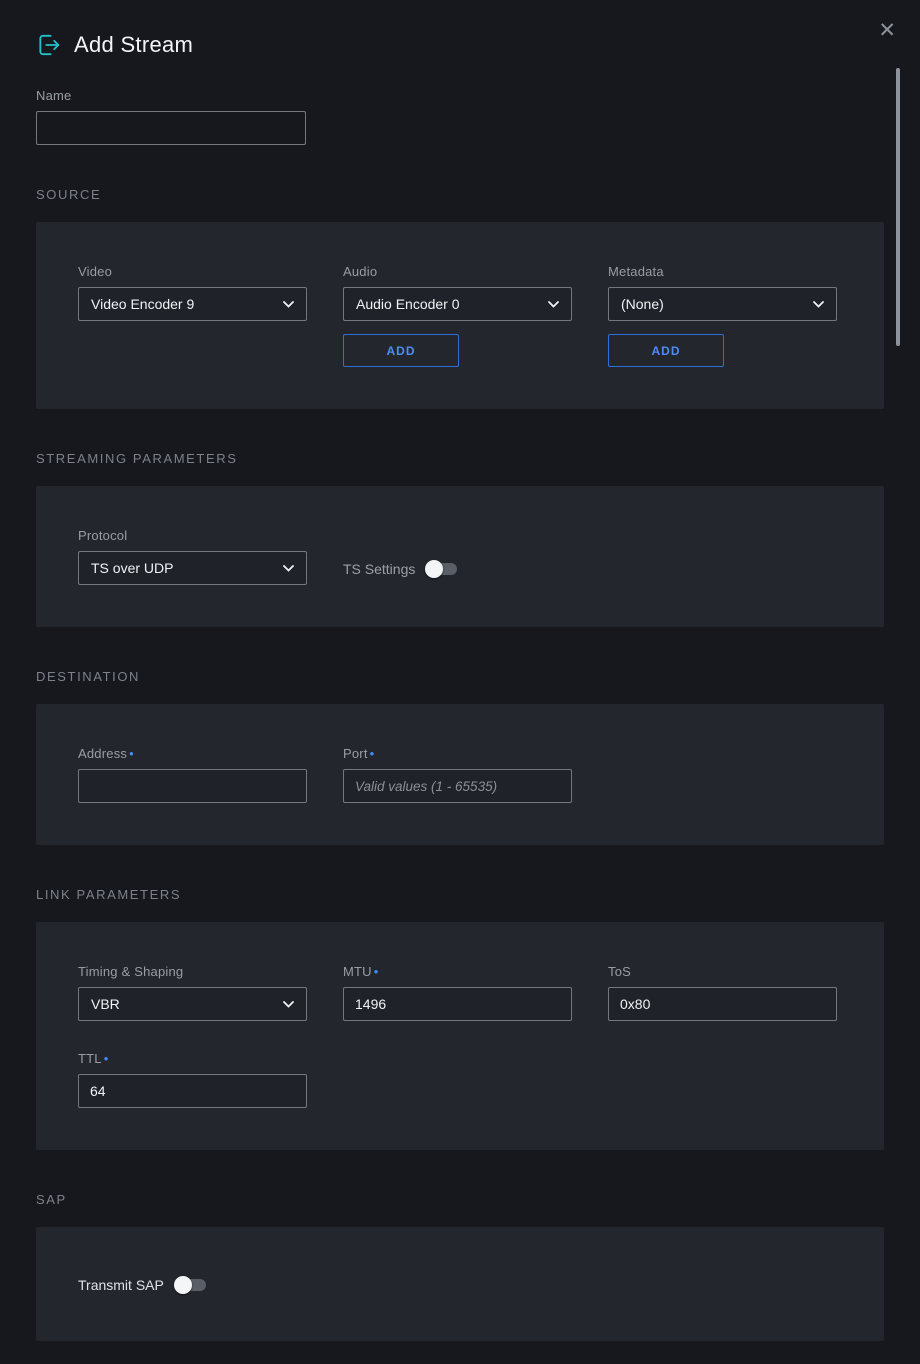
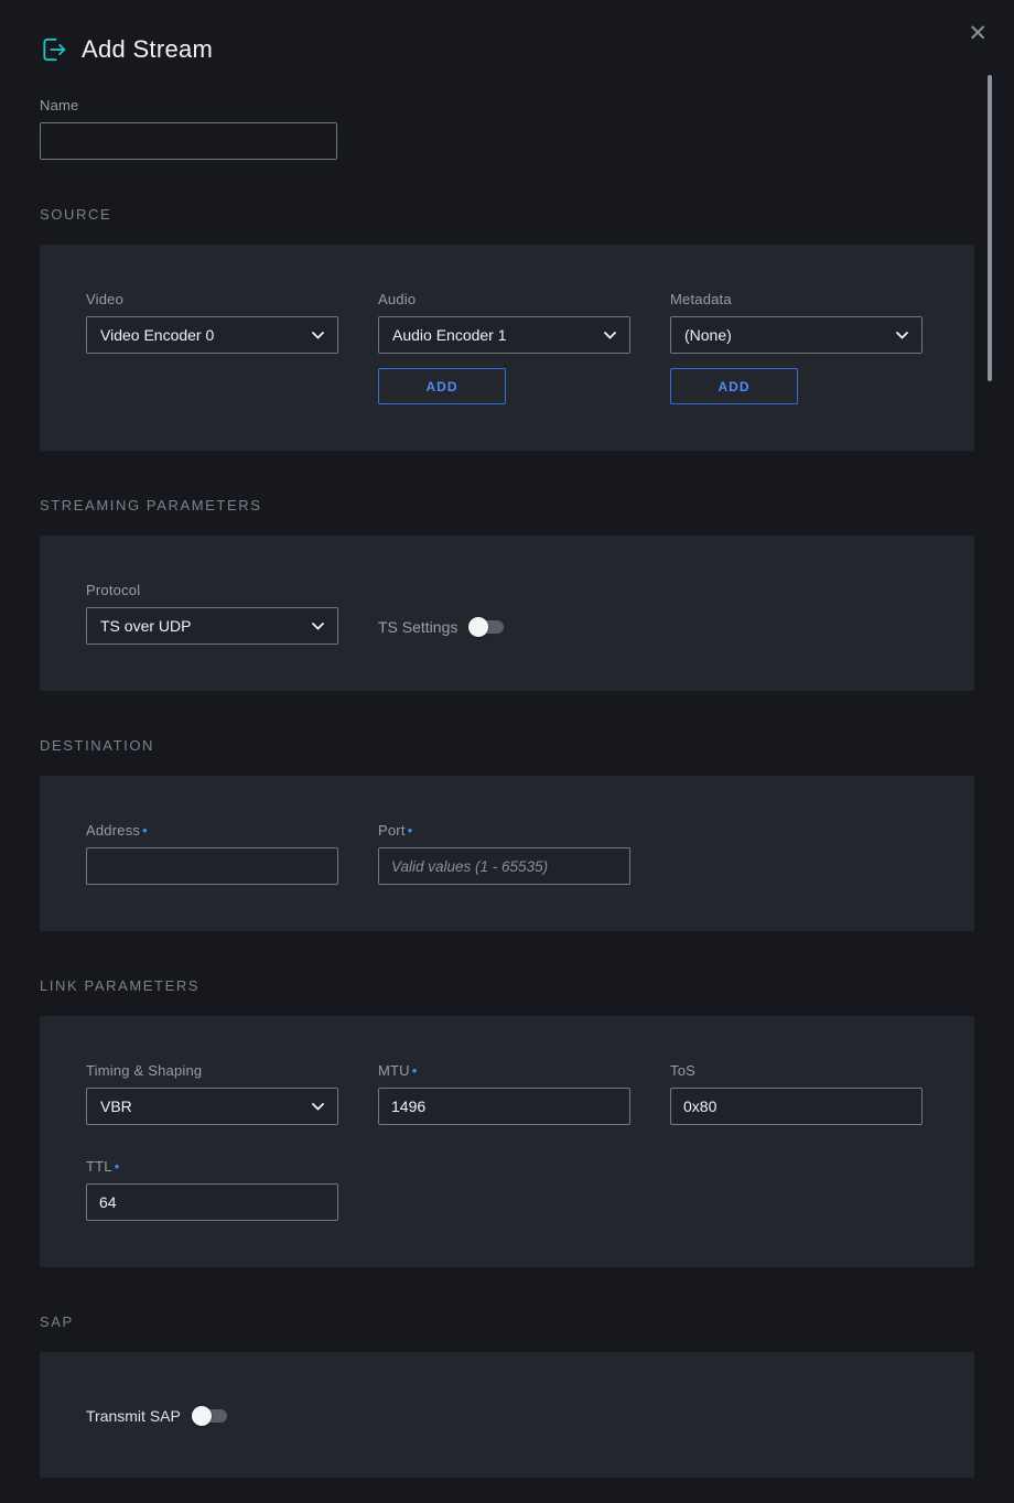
  Add Stream
  ✕
  Name
  SOURCE
  Video
- Video Encoder 9
+ Video Encoder 0
  Audio
- Audio Encoder 0
+ Audio Encoder 1
  ADD
  Metadata
  (None)
  ADD
  STREAMING PARAMETERS
  Protocol
  TS over UDP
  TS Settings
  DESTINATION
  Address •
  Port •
  Valid values (1 - 65535)
  LINK PARAMETERS
  Timing & Shaping
  VBR
  MTU •
  1496
  ToS
  0x80
  TTL •
  64
  SAP
  Transmit SAP
